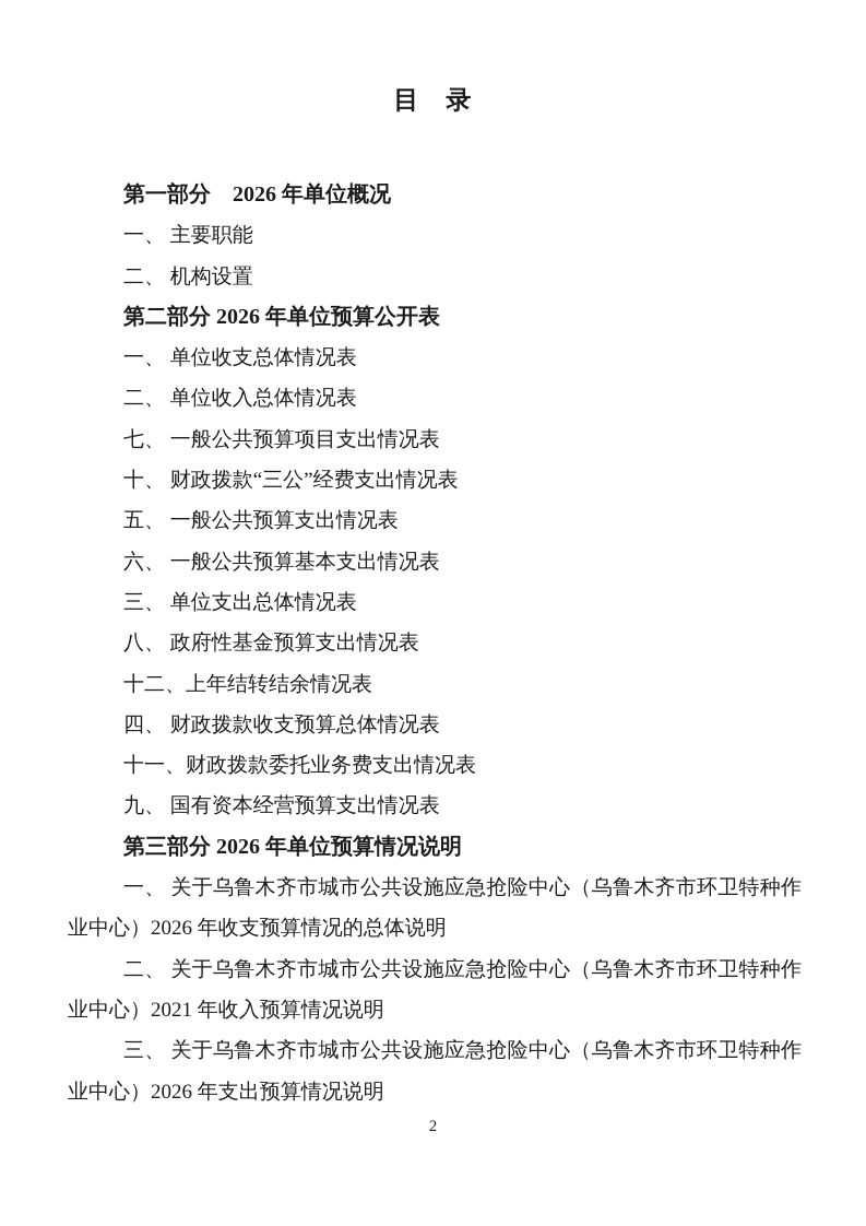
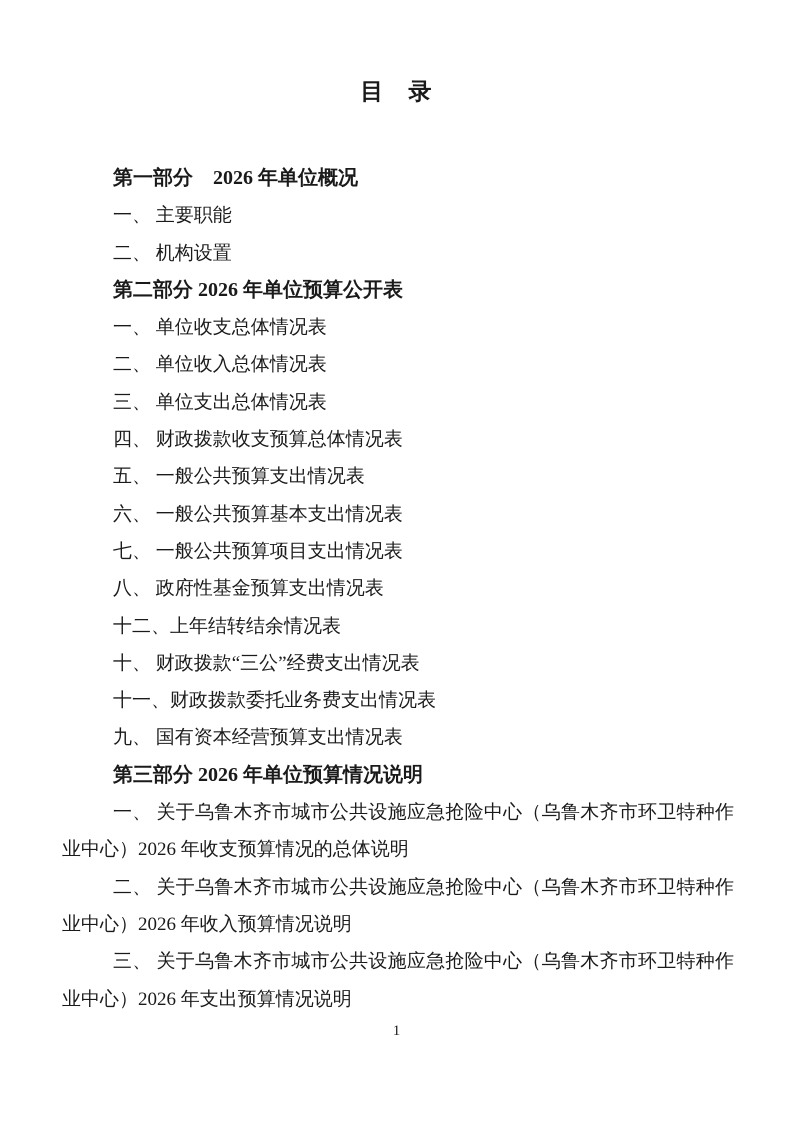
  目 录
  第一部分 2026 年单位概况
  一、 主要职能
  二、 机构设置
  第二部分 2026 年单位预算公开表
  一、 单位收支总体情况表
  二、 单位收入总体情况表
- 七、 一般公共预算项目支出情况表
+ 三、 单位支出总体情况表
- 十、 财政拨款“三公”经费支出情况表
+ 四、 财政拨款收支预算总体情况表
  五、 一般公共预算支出情况表
  六、 一般公共预算基本支出情况表
- 三、 单位支出总体情况表
+ 七、 一般公共预算项目支出情况表
  八、 政府性基金预算支出情况表
  十二、上年结转结余情况表
- 四、 财政拨款收支预算总体情况表
+ 十、 财政拨款“三公”经费支出情况表
  十一、财政拨款委托业务费支出情况表
  九、 国有资本经营预算支出情况表
  第三部分 2026 年单位预算情况说明
  一、 关于乌鲁木齐市城市公共设施应急抢险中心（乌鲁木齐市环卫特种作业中心）2026 年收支预算情况的总体说明
- 二、 关于乌鲁木齐市城市公共设施应急抢险中心（乌鲁木齐市环卫特种作业中心）2021 年收入预算情况说明
+ 二、 关于乌鲁木齐市城市公共设施应急抢险中心（乌鲁木齐市环卫特种作业中心）2026 年收入预算情况说明
  三、 关于乌鲁木齐市城市公共设施应急抢险中心（乌鲁木齐市环卫特种作业中心）2026 年支出预算情况说明
- 2
+ 1
